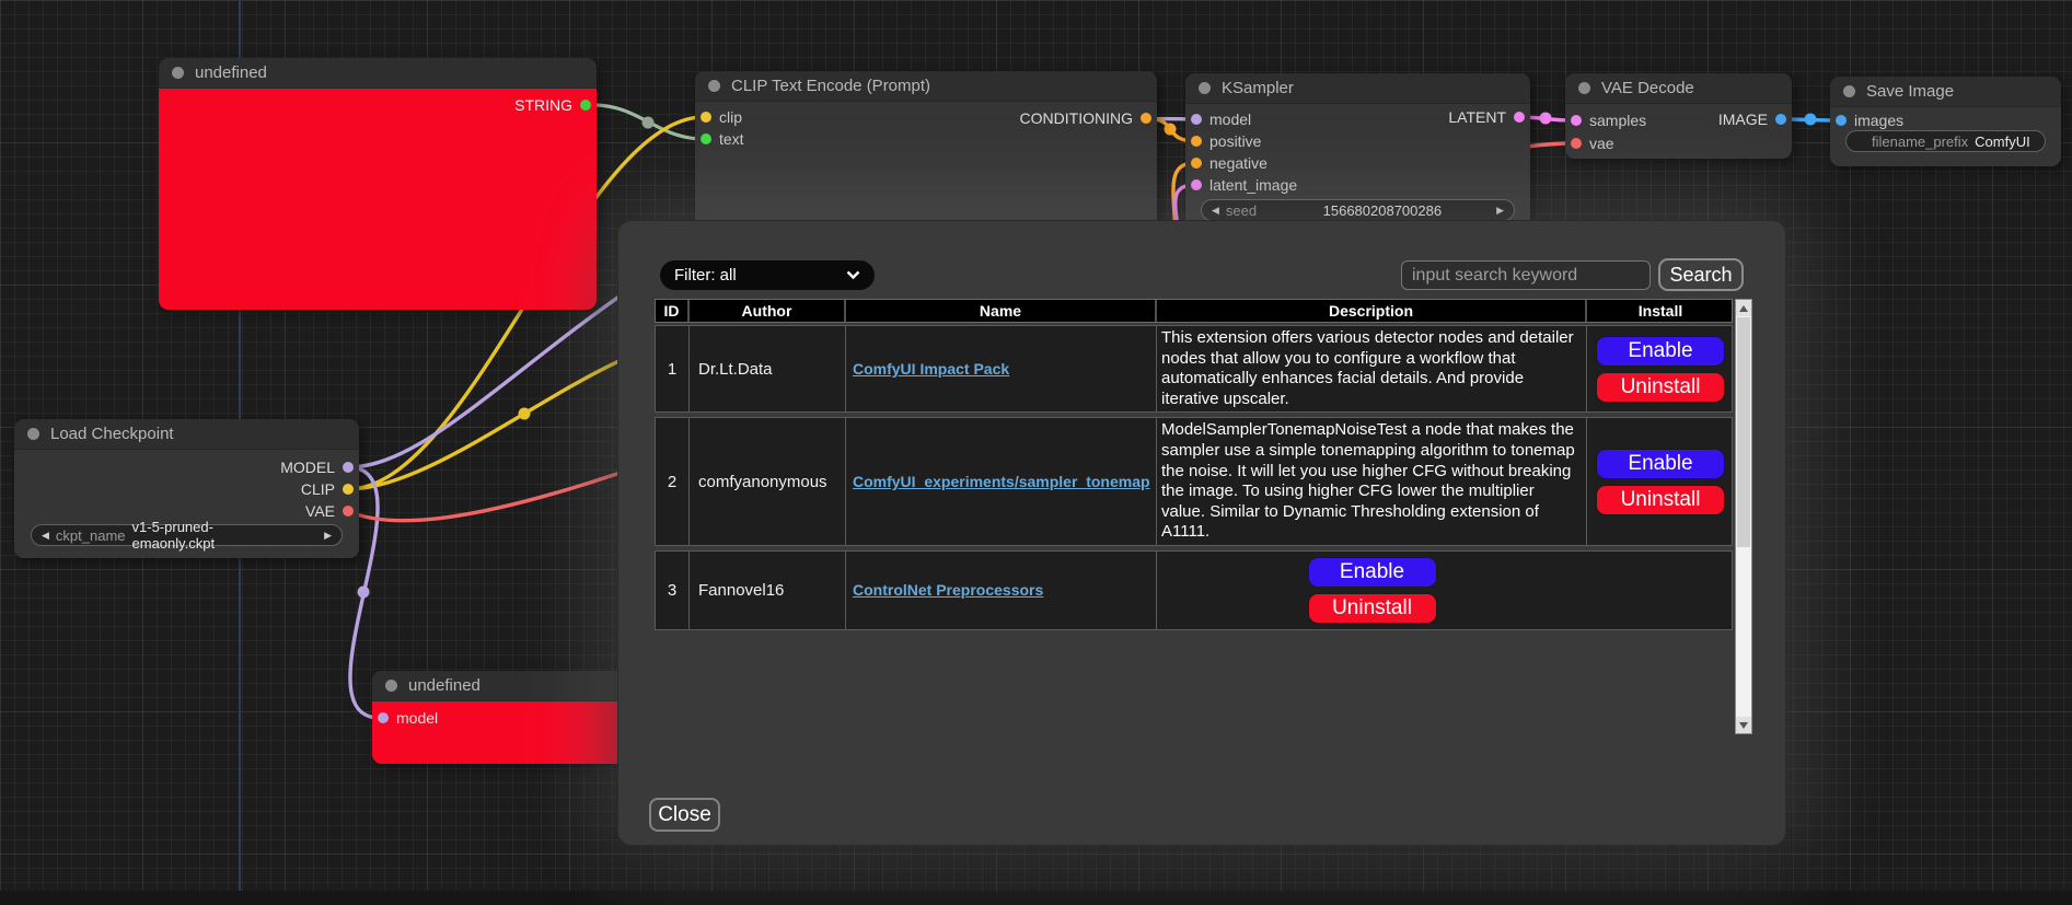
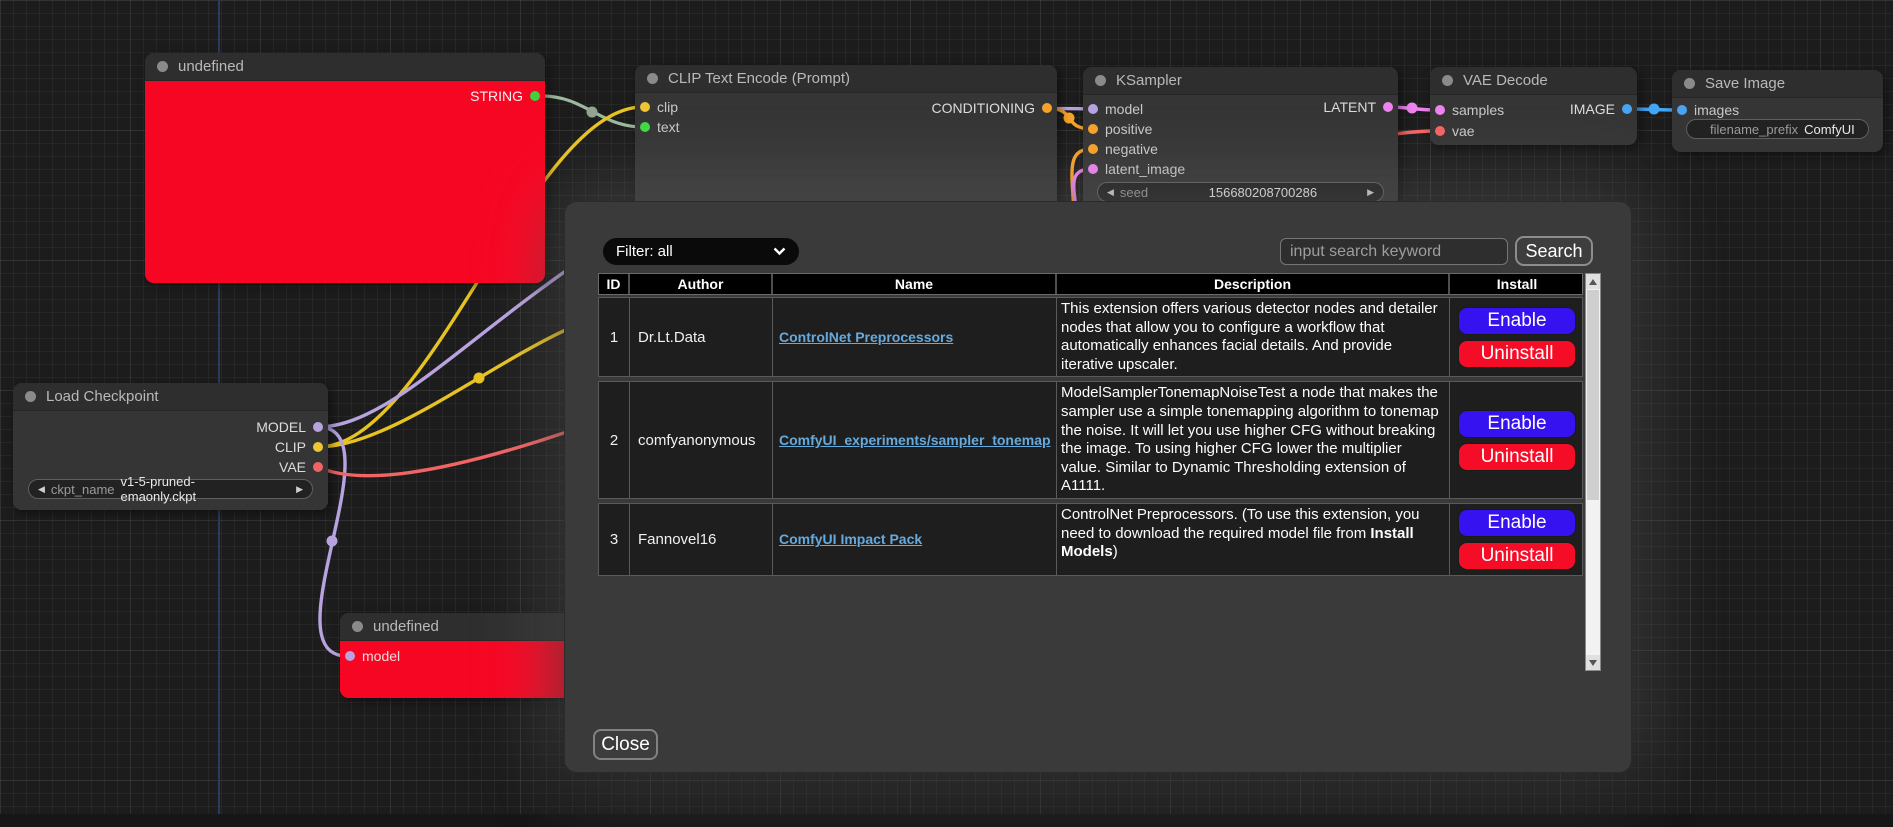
  undefined
  STRING
  CLIP Text Encode (Prompt)
  clip
  text
  CONDITIONING
  KSampler
  model
  positive
  negative
  latent_image
  LATENT
  ◀
  seed
  156680208700286
  ▶
  VAE Decode
  samples
  vae
  IMAGE
  Save Image
  images
  filename_prefix
  ComfyUI
  Load Checkpoint
  MODEL
  CLIP
  VAE
  ◀
  ckpt_name
  v1-5-pruned-emaonly.ckpt
  ▶
  undefined
  model
  Filter: all
  input search keyword
  Search
  ID
  Author
  Name
  Description
  Install
  1
  Dr.Lt.Data
- ComfyUI Impact Pack
+ ControlNet Preprocessors
  This extension offers various detector nodes and detailer nodes that allow you to configure a workflow that automatically enhances facial details. And provide iterative upscaler.
  Enable
  Uninstall
  2
  comfyanonymous
  ComfyUI_experiments/sampler_tonemap
  ModelSamplerTonemapNoiseTest a node that makes the sampler use a simple tonemapping algorithm to tonemap the noise. It will let you use higher CFG without breaking the image. To using higher CFG lower the multiplier value. Similar to Dynamic Thresholding extension of A1111.
  Enable
  Uninstall
  3
  Fannovel16
- ControlNet Preprocessors
+ ComfyUI Impact Pack
+ ControlNet Preprocessors. (To use this extension, you need to download the required model file from Install Models)
  Enable
  Uninstall
  Close
